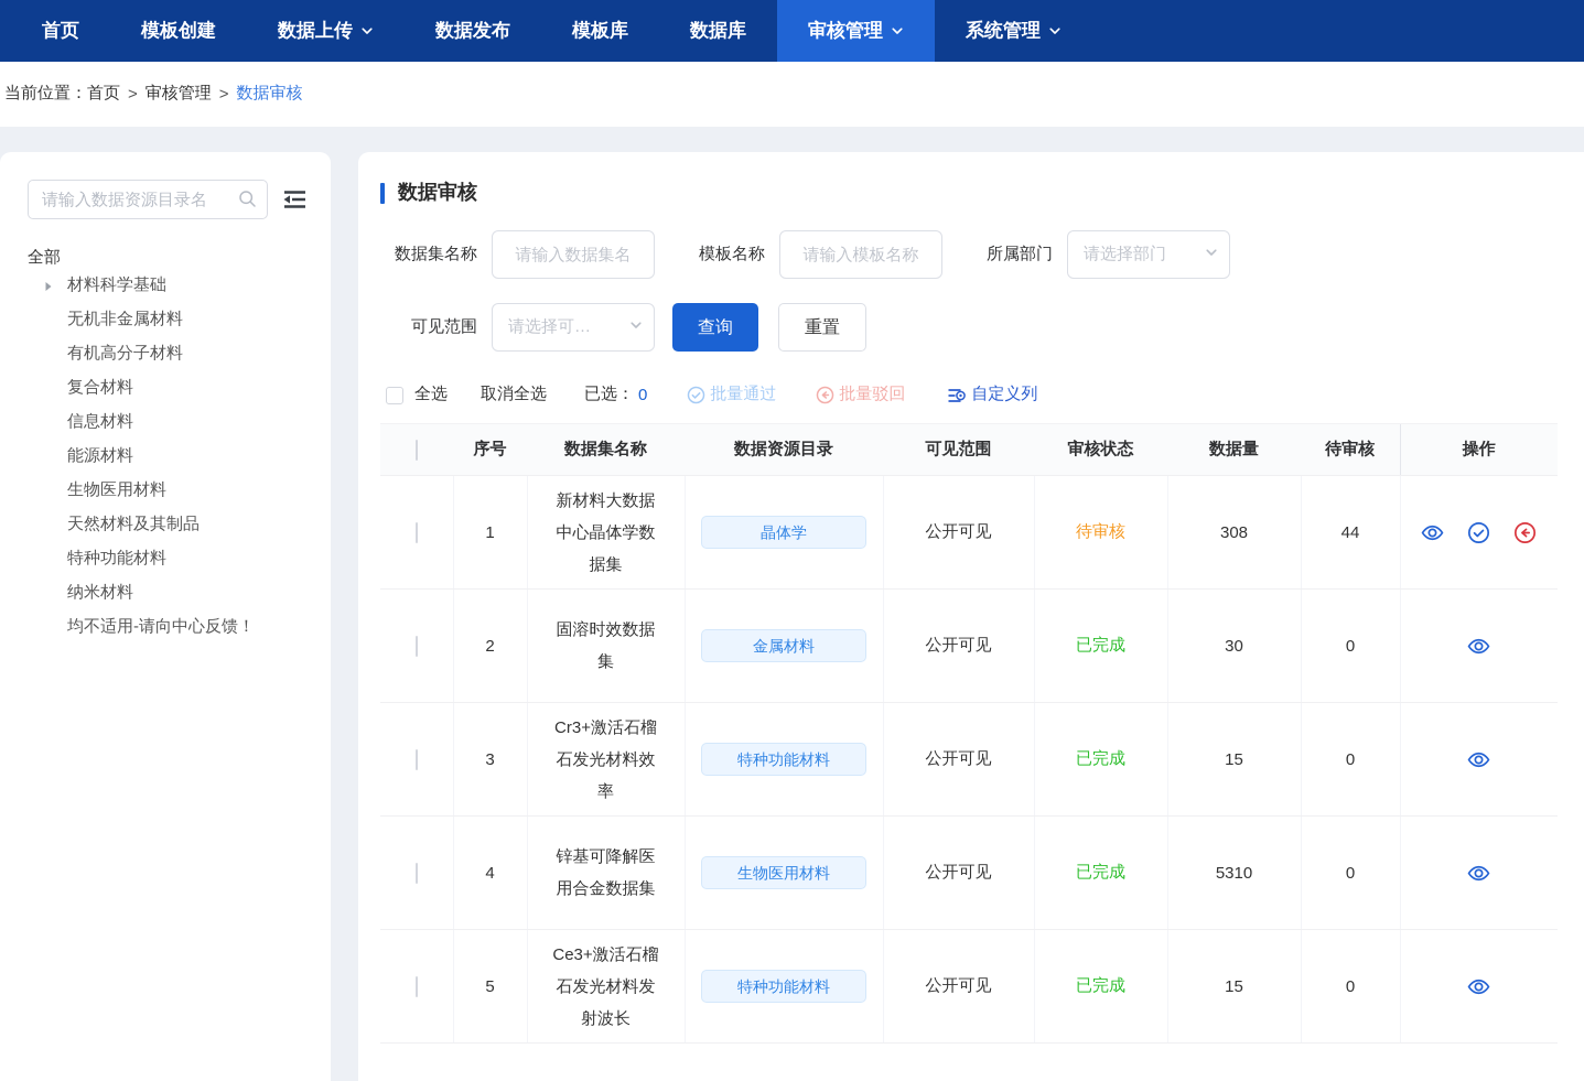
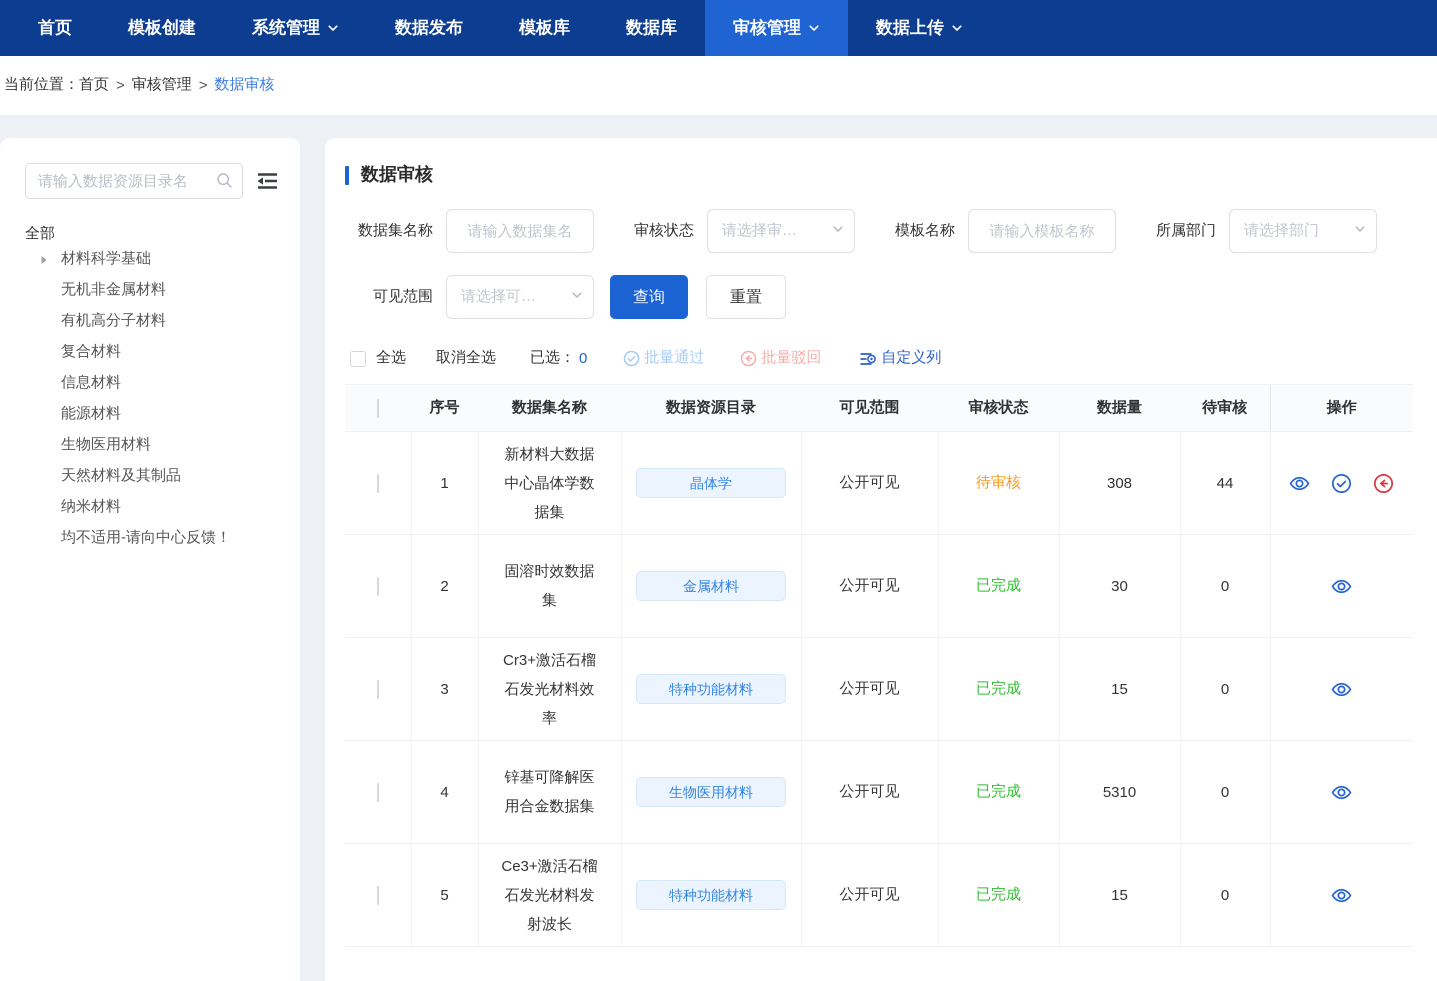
  首页
  模板创建
- 数据上传
+ 系统管理
  数据发布
  模板库
  数据库
  审核管理
- 系统管理
+ 数据上传
  当前位置：
  首页
  >
  审核管理
  >
  数据审核
  请输入数据资源目录名
  全部
  材料科学基础
  无机非金属材料
  有机高分子材料
  复合材料
  信息材料
  能源材料
  生物医用材料
  天然材料及其制品
- 特种功能材料
  纳米材料
  均不适用-请向中心反馈！
  数据审核
  数据集名称
  请输入数据集名
+ 审核状态
+ 请选择审…
  模板名称
  请输入模板名称
  所属部门
  请选择部门
  可见范围
  请选择可…
  查询
  重置
  全选
  取消全选
  已选：
  0
  批量通过
  批量驳回
  自定义列
  	序号	数据集名称	数据资源目录	可见范围	审核状态	数据量	待审核	操作
  	1	新材料大数据中心晶体学数据集	晶体学	公开可见	待审核	308	44
  	2	固溶时效数据集	金属材料	公开可见	已完成	30	0
  	3	Cr3+激活石榴石发光材料效率	特种功能材料	公开可见	已完成	15	0
  	4	锌基可降解医用合金数据集	生物医用材料	公开可见	已完成	5310	0
  	5	Ce3+激活石榴石发光材料发射波长	特种功能材料	公开可见	已完成	15	0
